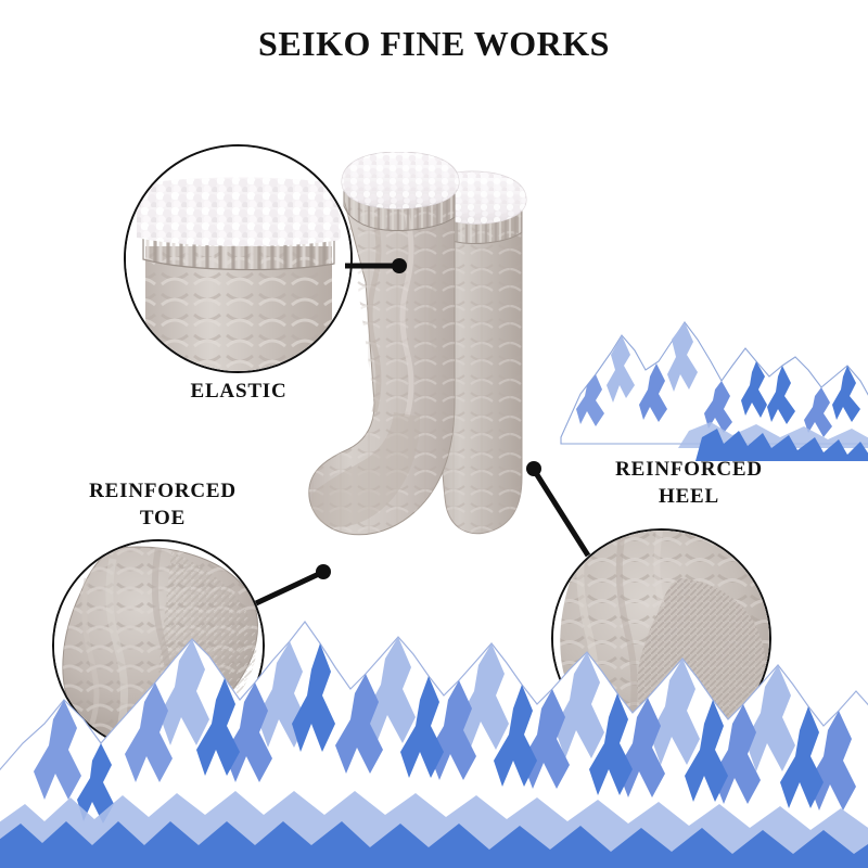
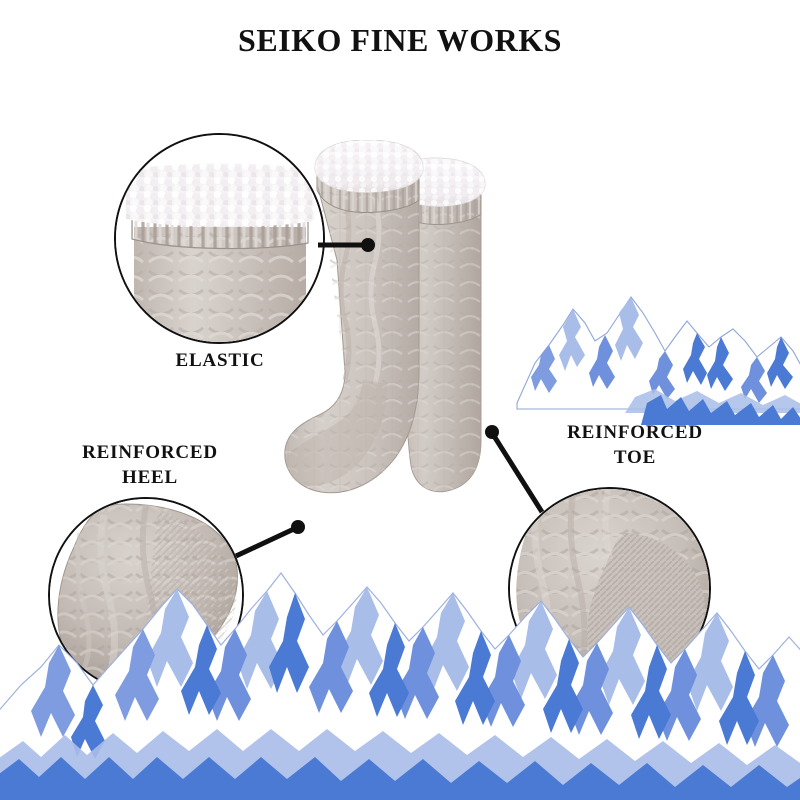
  SEIKO FINE WORKS
  ELASTIC
  REINFORCED
- TOE
+ HEEL
  REINFORCED
- HEEL
+ TOE
